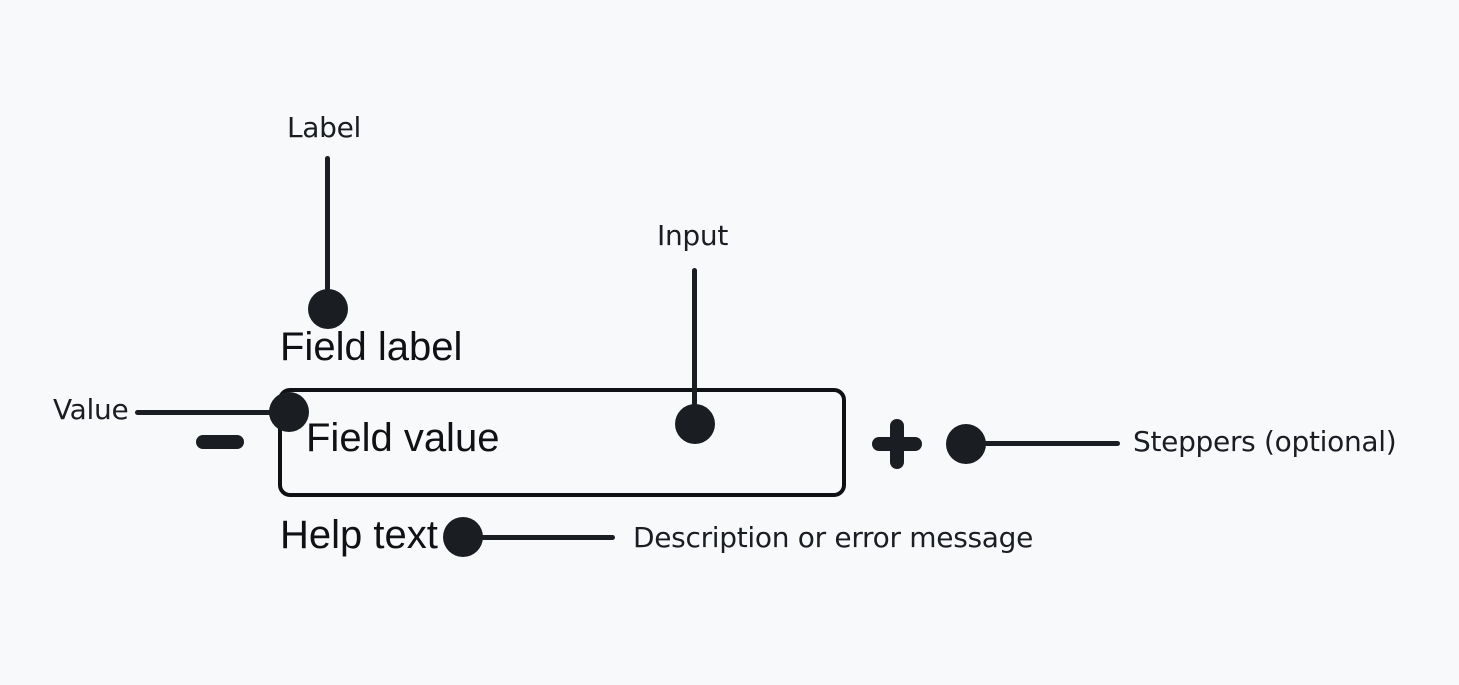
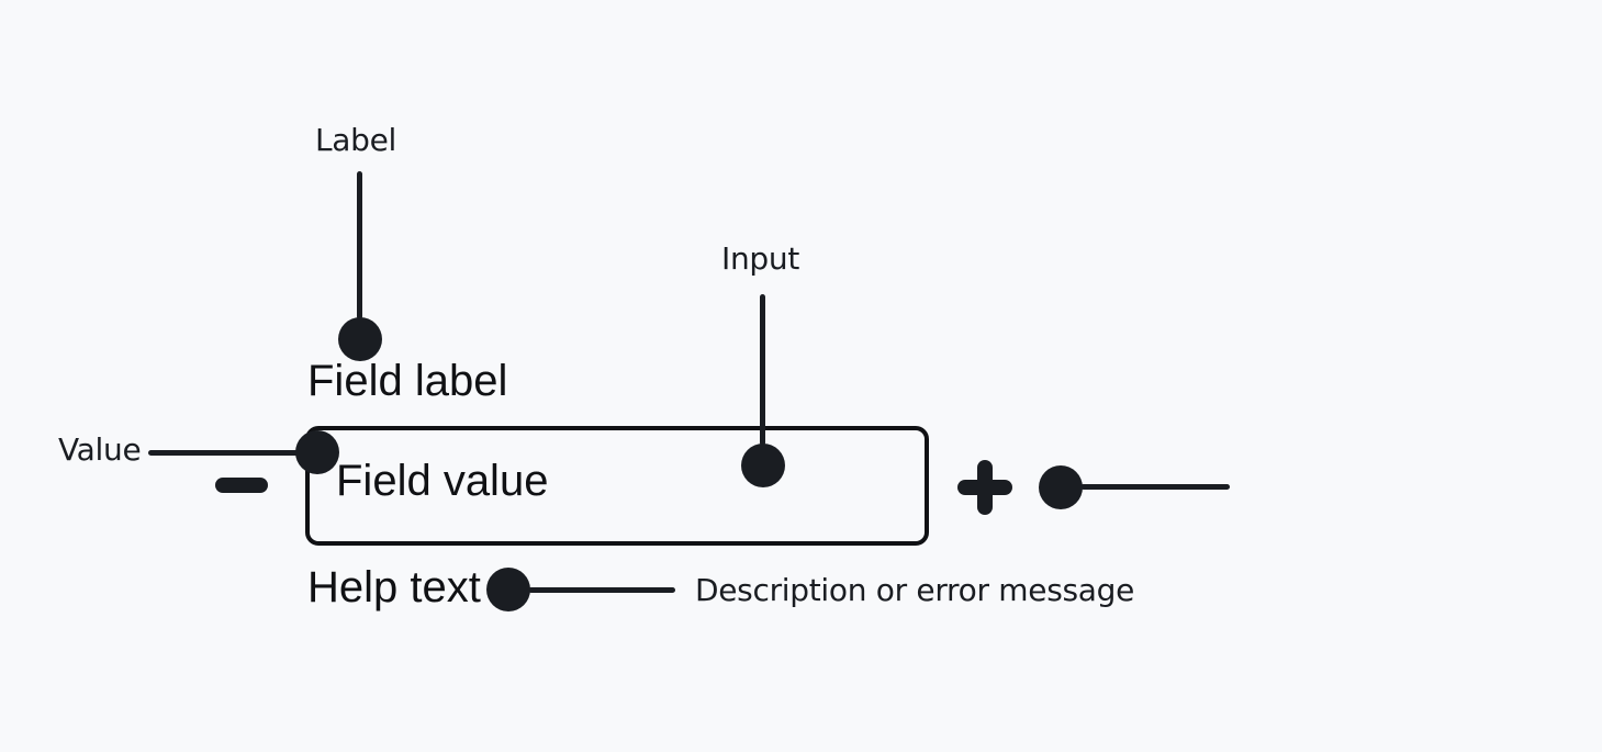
  Label
  Field label
  Input
  Value
  Field value
- Steppers (optional)
  Help text
  Description or error message
